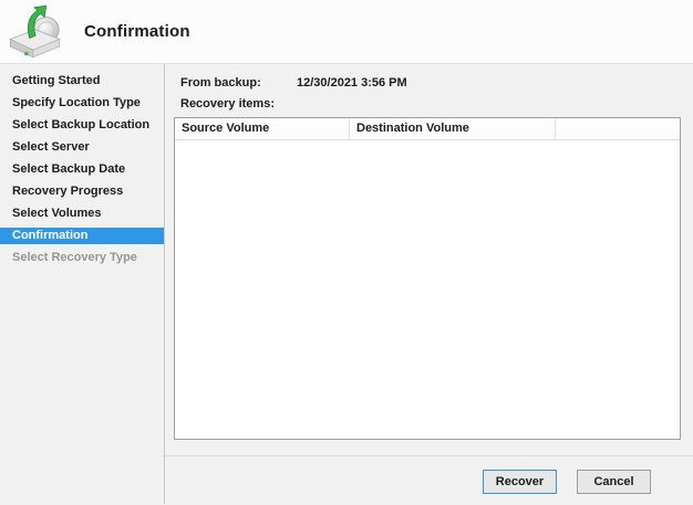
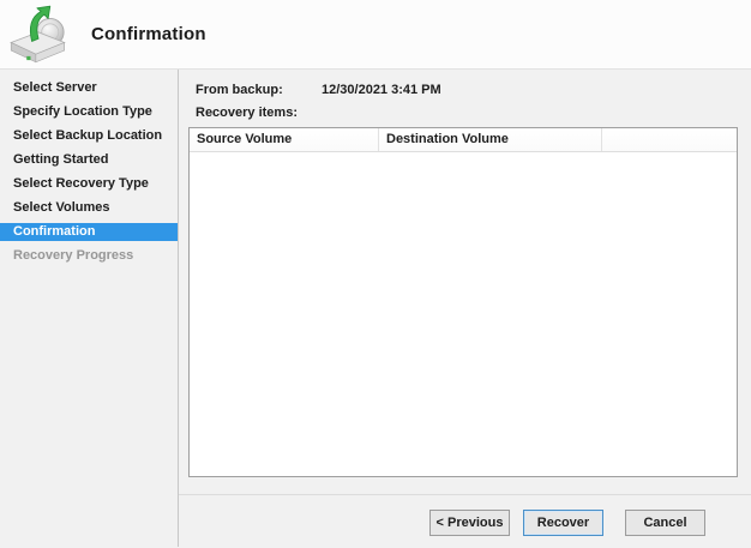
  Confirmation
- Getting Started
+ Select Server
  Specify Location Type
  Select Backup Location
- Select Server
+ Getting Started
- Select Backup Date
- Recovery Progress
+ Select Recovery Type
  Select Volumes
  Confirmation
- Select Recovery Type
+ Recovery Progress
  From backup:
- 12/30/2021 3:56 PM
+ 12/30/2021 3:41 PM
  Recovery items:
  Source Volume
  Destination Volume
+ < Previous
  Recover
  Cancel
